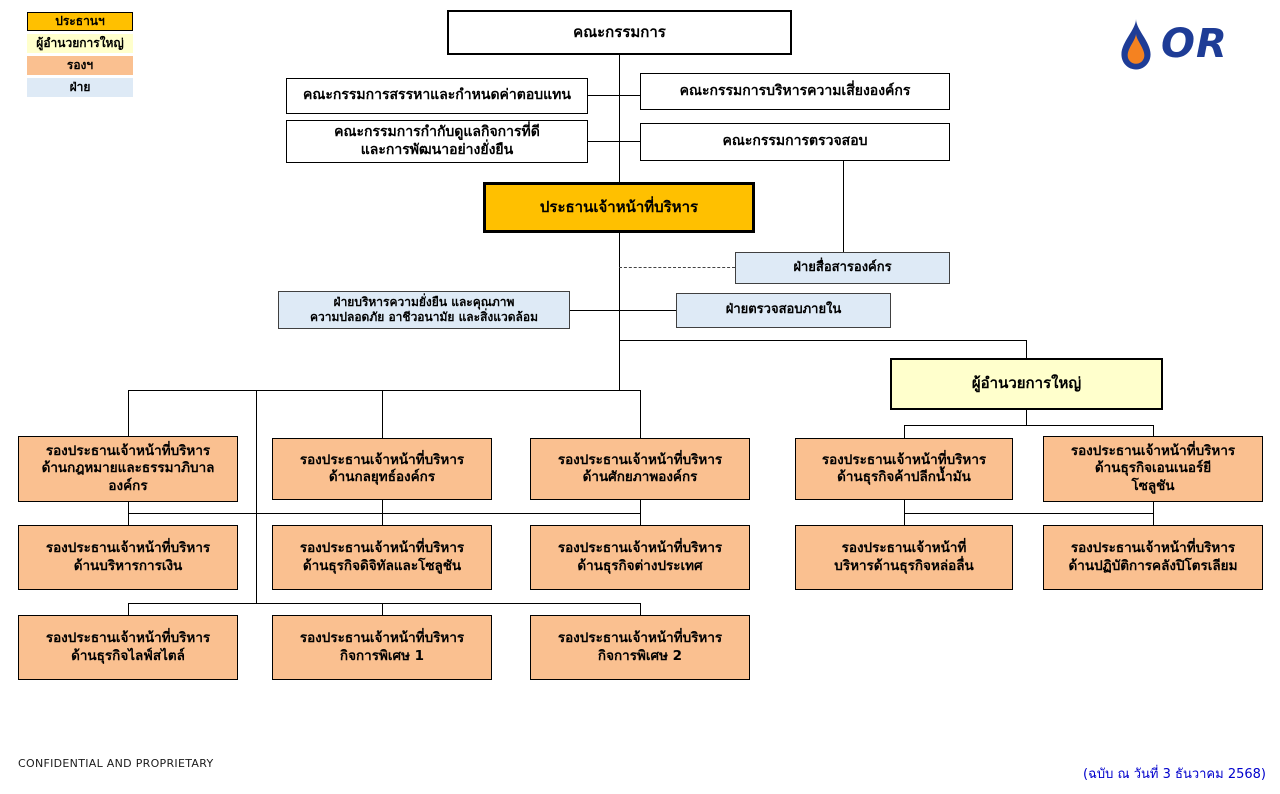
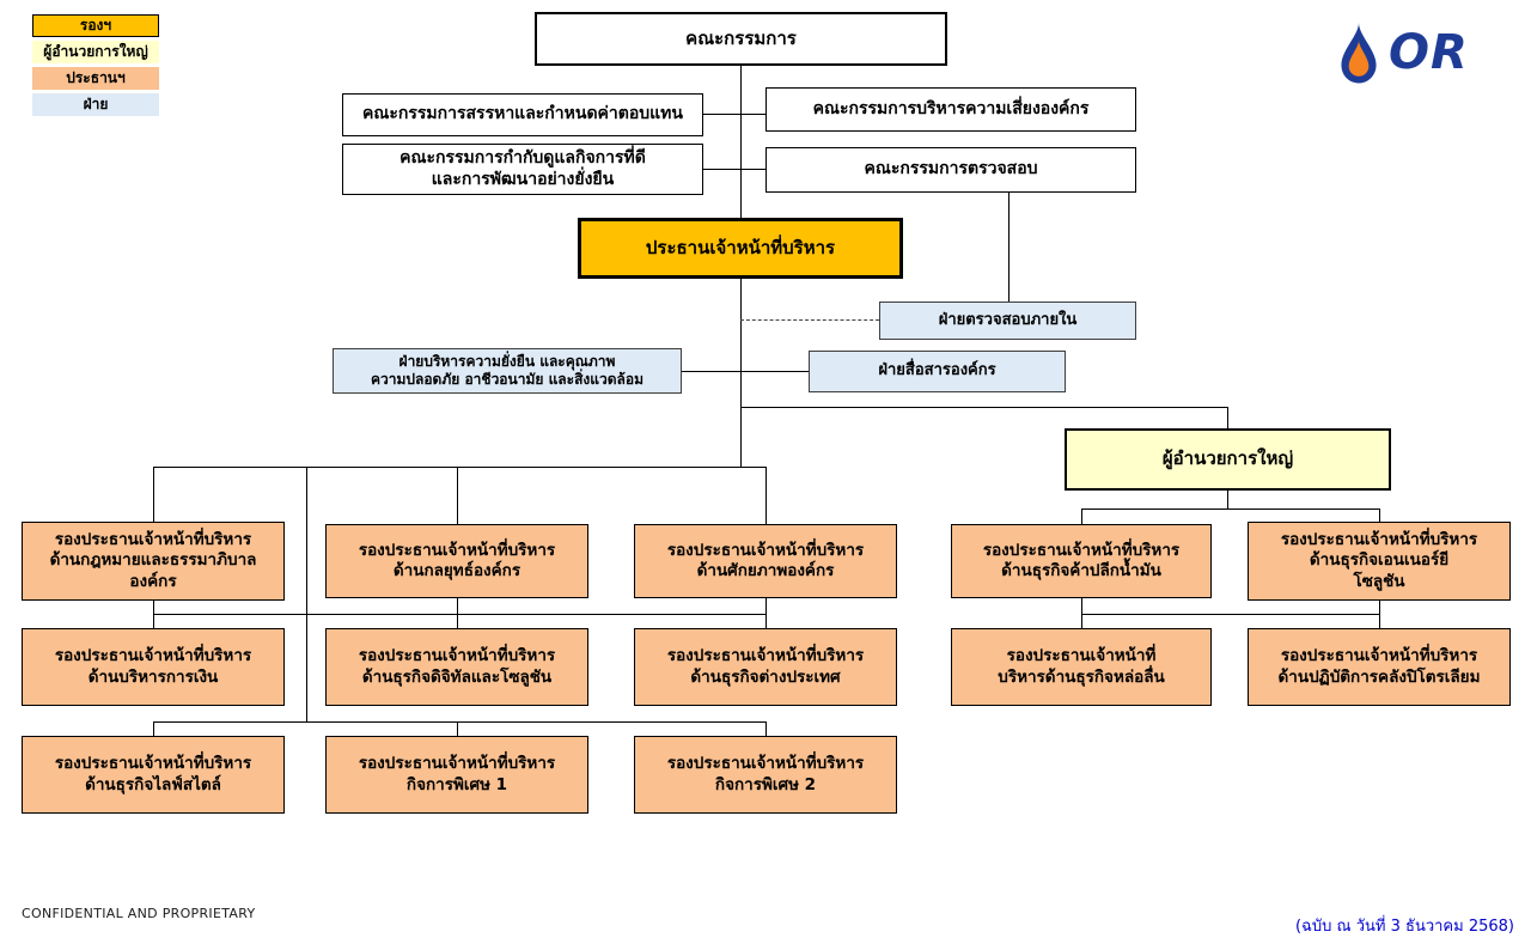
- ประธานฯ
+ รองฯ
  ผู้อำนวยการใหญ่
- รองฯ
+ ประธานฯ
  ฝ่าย
  OR
  คณะกรรมการ
  คณะกรรมการสรรหาและกำหนดค่าตอบแทน
  คณะกรรมการบริหารความเสี่ยงองค์กร
  คณะกรรมการกำกับดูแลกิจการที่ดี
  และการพัฒนาอย่างยั่งยืน
  คณะกรรมการตรวจสอบ
  ประธานเจ้าหน้าที่บริหาร
- ฝ่ายสื่อสารองค์กร
+ ฝ่ายตรวจสอบภายใน
  ฝ่ายบริหารความยั่งยืน และคุณภาพ
  ความปลอดภัย อาชีวอนามัย และสิ่งแวดล้อม
- ฝ่ายตรวจสอบภายใน
+ ฝ่ายสื่อสารองค์กร
  ผู้อำนวยการใหญ่
  รองประธานเจ้าหน้าที่บริหาร
  ด้านกฎหมายและธรรมาภิบาล
  องค์กร
  รองประธานเจ้าหน้าที่บริหาร
  ด้านกลยุทธ์องค์กร
  รองประธานเจ้าหน้าที่บริหาร
  ด้านศักยภาพองค์กร
  รองประธานเจ้าหน้าที่บริหาร
  ด้านธุรกิจค้าปลีกน้ำมัน
  รองประธานเจ้าหน้าที่บริหาร
  ด้านธุรกิจเอนเนอร์ยี
  โซลูชัน
  รองประธานเจ้าหน้าที่บริหาร
  ด้านบริหารการเงิน
  รองประธานเจ้าหน้าที่บริหาร
  ด้านธุรกิจดิจิทัลและโซลูชัน
  รองประธานเจ้าหน้าที่บริหาร
  ด้านธุรกิจต่างประเทศ
  รองประธานเจ้าหน้าที่
  บริหารด้านธุรกิจหล่อลื่น
  รองประธานเจ้าหน้าที่บริหาร
  ด้านปฏิบัติการคลังปิโตรเลียม
  รองประธานเจ้าหน้าที่บริหาร
  ด้านธุรกิจไลฟ์สไตล์
  รองประธานเจ้าหน้าที่บริหาร
  กิจการพิเศษ 1
  รองประธานเจ้าหน้าที่บริหาร
  กิจการพิเศษ 2
  CONFIDENTIAL AND PROPRIETARY
  (ฉบับ ณ วันที่ 3 ธันวาคม 2568)
